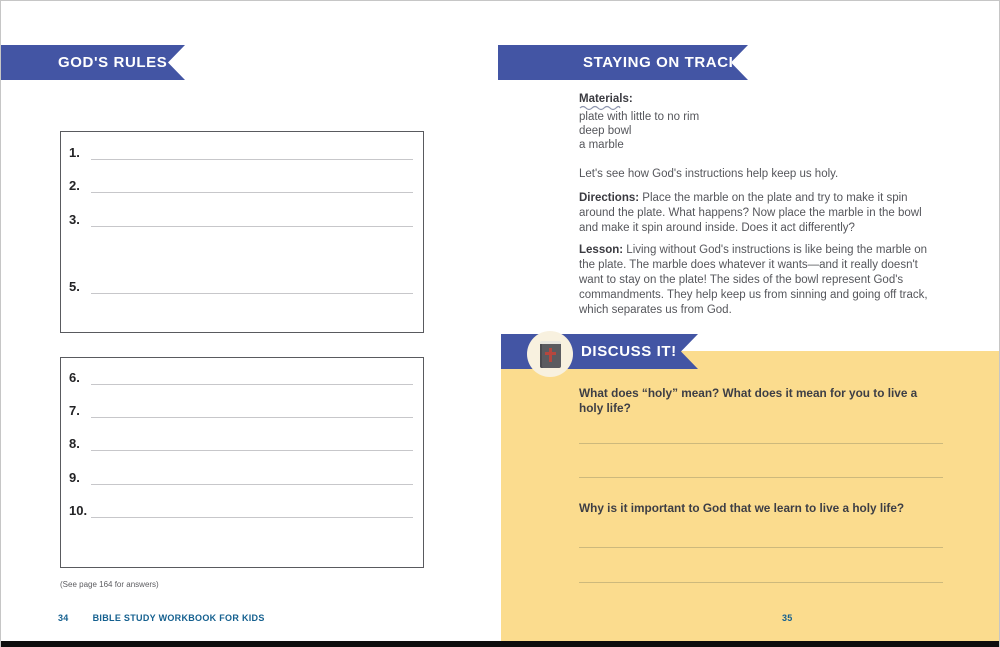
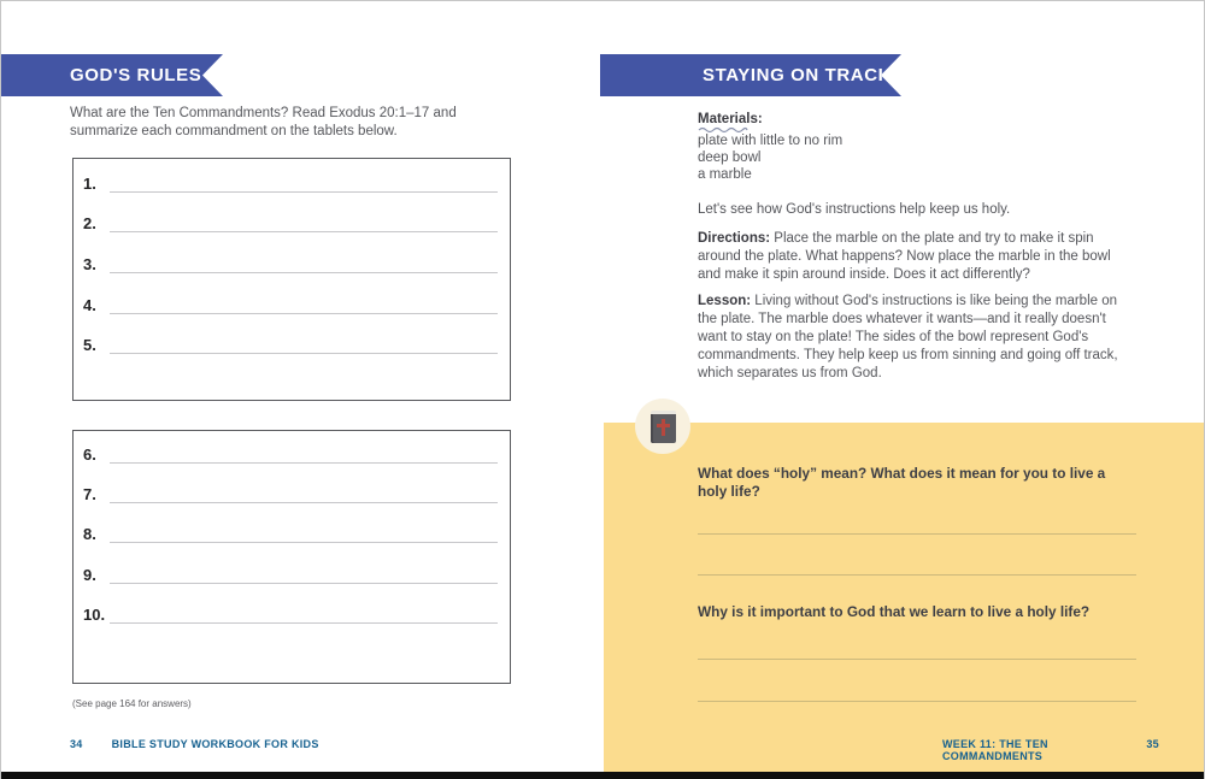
  GOD'S RULES
+ What are the Ten Commandments? Read Exodus 20:1–17 and summarize each commandment on the tablets below.
  1.
  2.
  3.
+ 4.
  5.
  6.
  7.
  8.
  9.
  10.
  (See page 164 for answers)
  34
  BIBLE STUDY WORKBOOK FOR KIDS
  STAYING ON TRAC
  Materials:
  plate with little to no rim
  deep bowl
  a marble
  Let's see how God's instructions help keep us holy.
  Directions: Place the marble on the plate and try to make it spin around the plate. What happens? Now place the marble in the bowl and make it spin around inside. Does it act differently?
  Lesson: Living without God's instructions is like being the marble on the plate. The marble does whatever it wants—and it really doesn't want to stay on the plate! The sides of the bowl represent God's commandments. They help keep us from sinning and going off track, which separates us from God.
- DISCUSS IT!
  What does “holy” mean? What does it mean for you to live a holy life?
  Why is it important to God that we learn to live a holy life?
+ WEEK 11: THE TEN COMMANDMENTS
  35
